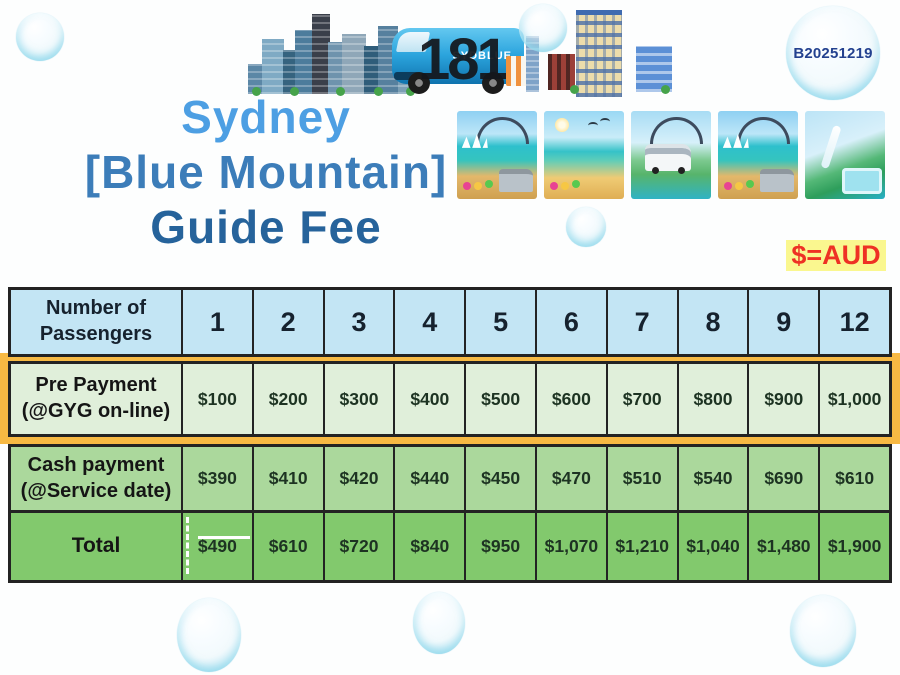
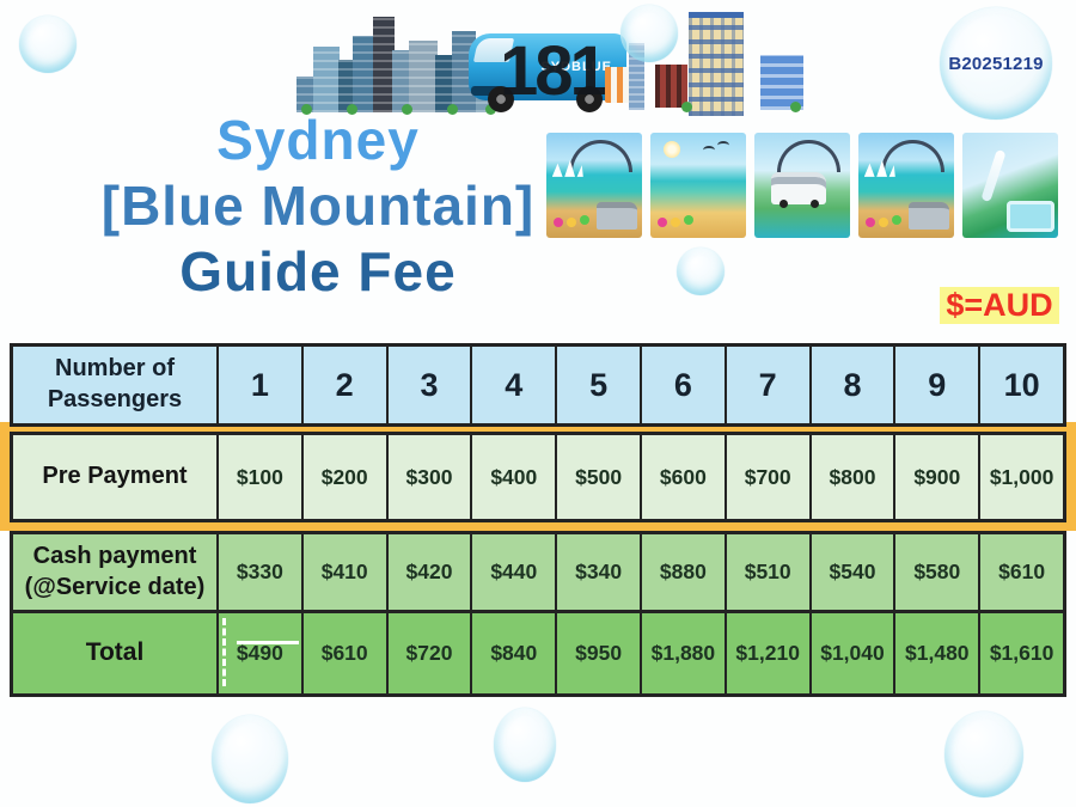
  B20251219
  SYDBLU
  181
  Sydney
  [Blue Mountain]
  Guide Fee
  $=AUD
  Number of
  Passengers
  1
  2
  3
  4
  5
  6
  7
  8
  9
- 12
+ 10
  Pre Payment
- (@GYG on-line)
  $100
  $200
  $300
  $400
  $500
  $600
  $700
  $800
  $900
  $1,000
  Cash payment
  (@Service date)
- $390
+ $330
  $410
  $420
  $440
- $450
+ $340
- $470
+ $880
  $510
  $540
- $690
+ $580
  $610
  Total
  $490
  $610
  $720
  $840
  $950
- $1,070
+ $1,880
  $1,210
  $1,040
  $1,480
- $1,900
+ $1,610
